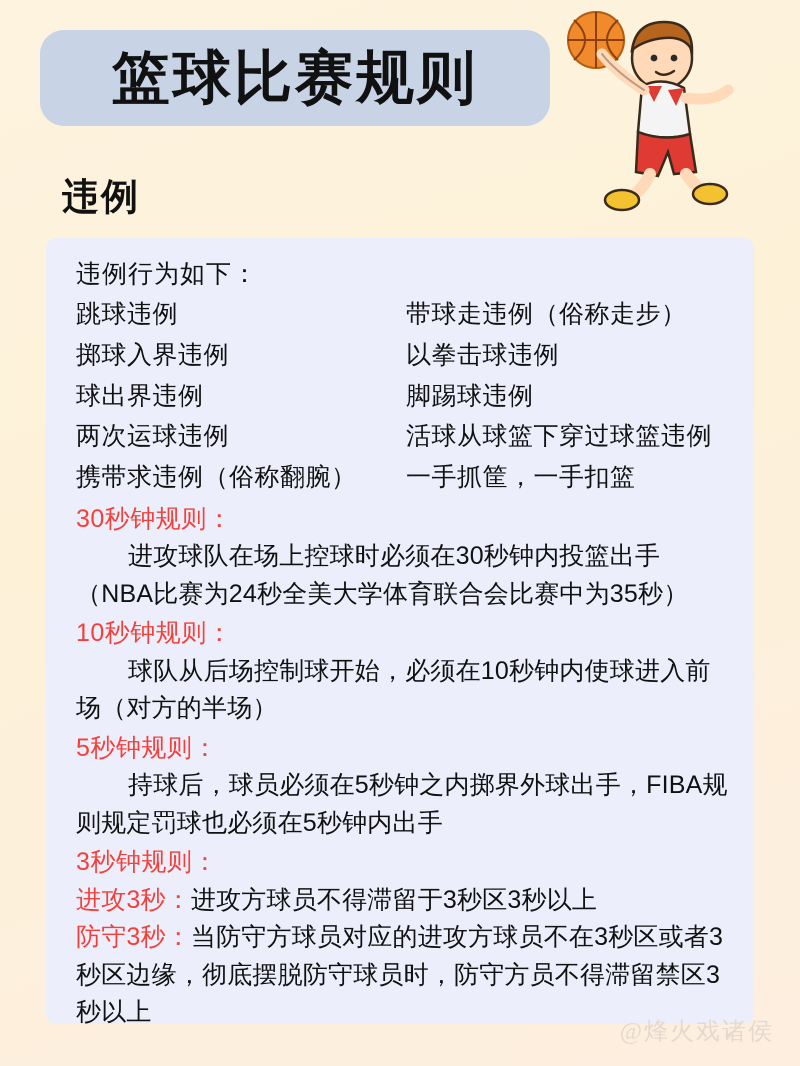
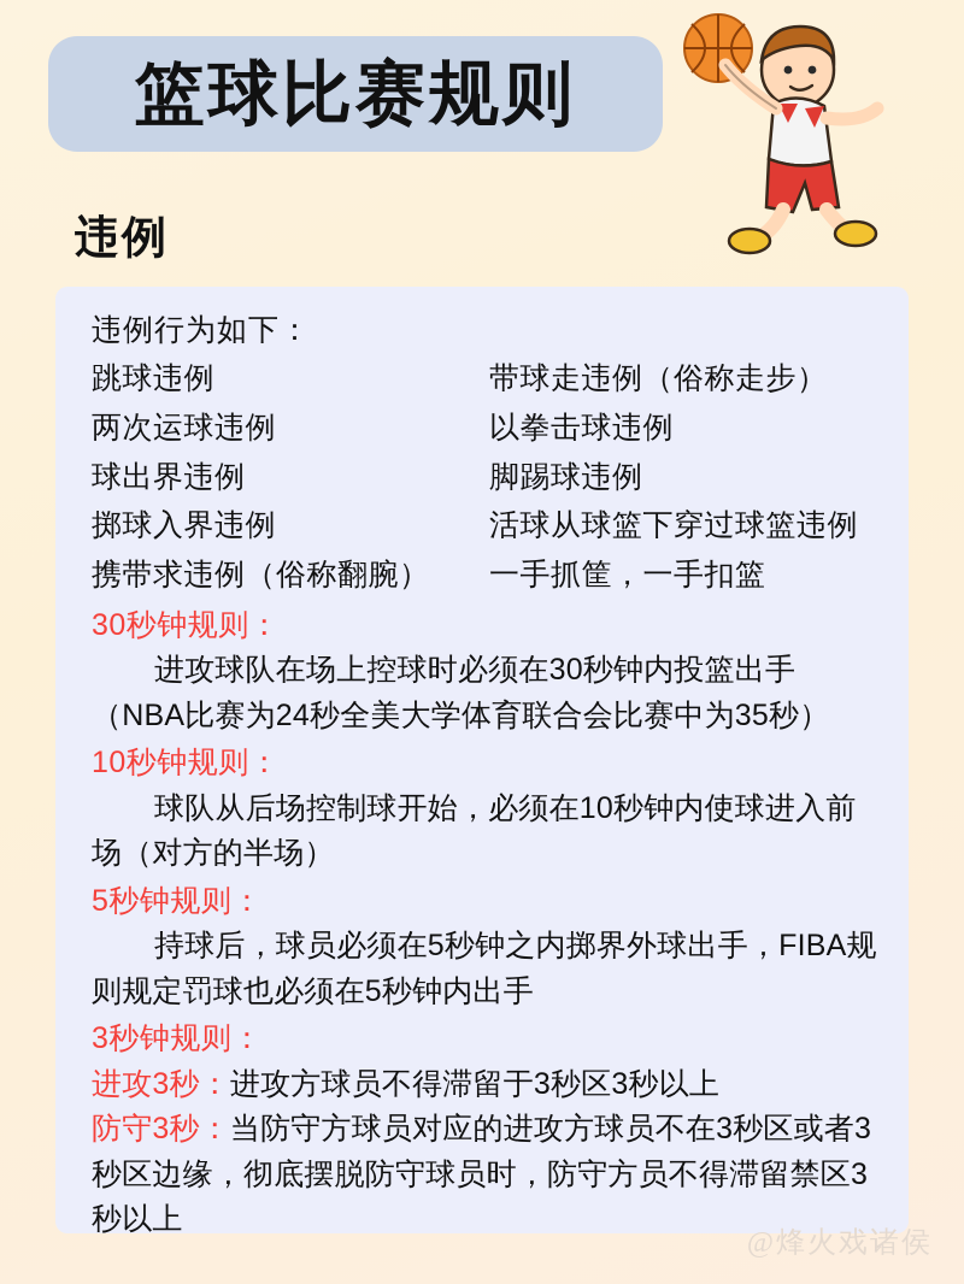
  篮球比赛规则
  违例
  违例行为如下：
  跳球违例
  带球走违例（俗称走步）
- 掷球入界违例
+ 两次运球违例
  以拳击球违例
  球出界违例
  脚踢球违例
- 两次运球违例
+ 掷球入界违例
  活球从球篮下穿过球篮违例
  携带求违例（俗称翻腕）
  一手抓筐，一手扣篮
  30秒钟规则：
  进攻球队在场上控球时必须在30秒钟内投篮出手（NBA比赛为24秒全美大学体育联合会比赛中为35秒）
  10秒钟规则：
  球队从后场控制球开始，必须在10秒钟内使球进入前场（对方的半场）
  5秒钟规则：
  持球后，球员必须在5秒钟之内掷界外球出手，FIBA规则规定罚球也必须在5秒钟内出手
  3秒钟规则：
  进攻3秒：进攻方球员不得滞留于3秒区3秒以上
  防守3秒：当防守方球员对应的进攻方球员不在3秒区或者3秒区边缘，彻底摆脱防守球员时，防守方员不得滞留禁区3秒以上
  @烽火戏诸侯
